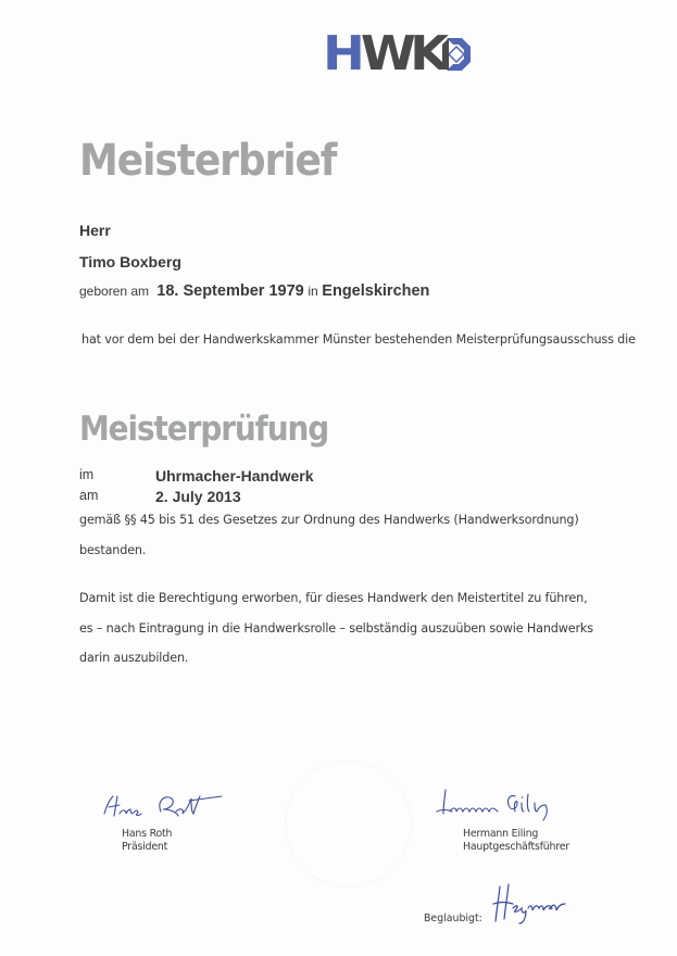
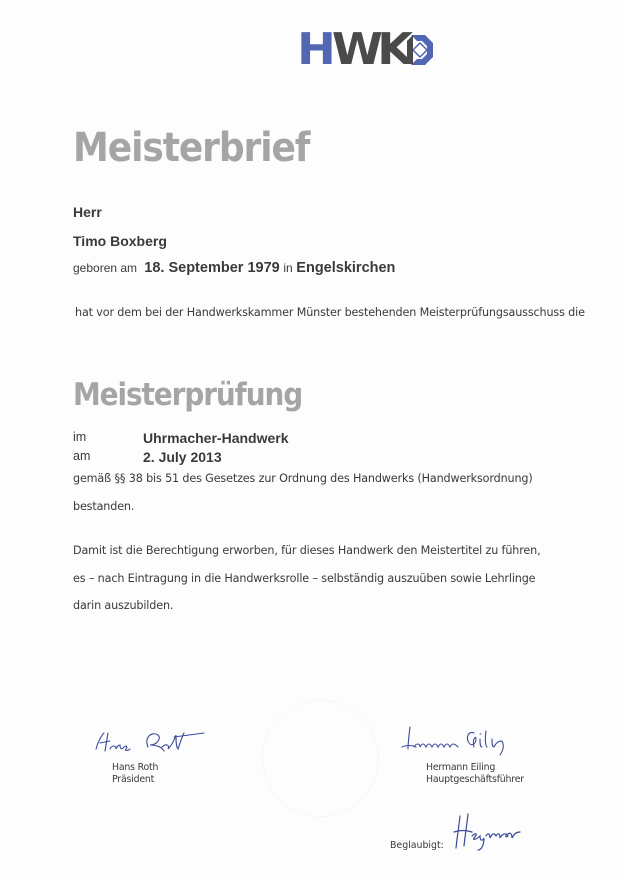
  H
  W
  K
  Meisterbrief
  Herr
  Timo Boxberg
  geboren am 18. September 1979 in Engelskirchen
  hat vor dem bei der Handwerkskammer Münster bestehenden Meisterprüfungsausschuss die
  Meisterprüfung
  im
  Uhrmacher-Handwerk
  am
  2. July 2013
- gemäß §§ 45 bis 51 des Gesetzes zur Ordnung des Handwerks (Handwerksordnung)
+ gemäß §§ 38 bis 51 des Gesetzes zur Ordnung des Handwerks (Handwerksordnung)
  bestanden.
  Damit ist die Berechtigung erworben, für dieses Handwerk den Meistertitel zu führen,
- es – nach Eintragung in die Handwerksrolle – selbständig auszuüben sowie Handwerks
+ es – nach Eintragung in die Handwerksrolle – selbständig auszuüben sowie Lehrlinge
  darin auszubilden.
  Hans Roth
  Präsident
  Hermann Eiling
  Hauptgeschäftsführer
  Beglaubigt:
